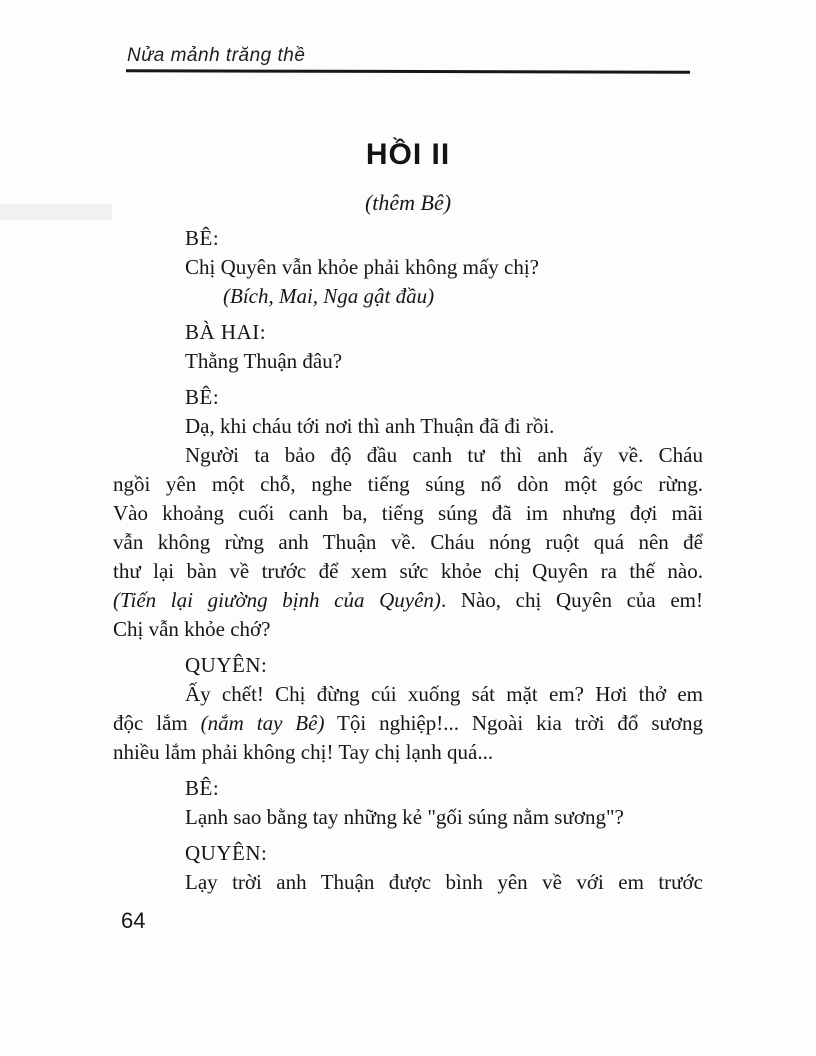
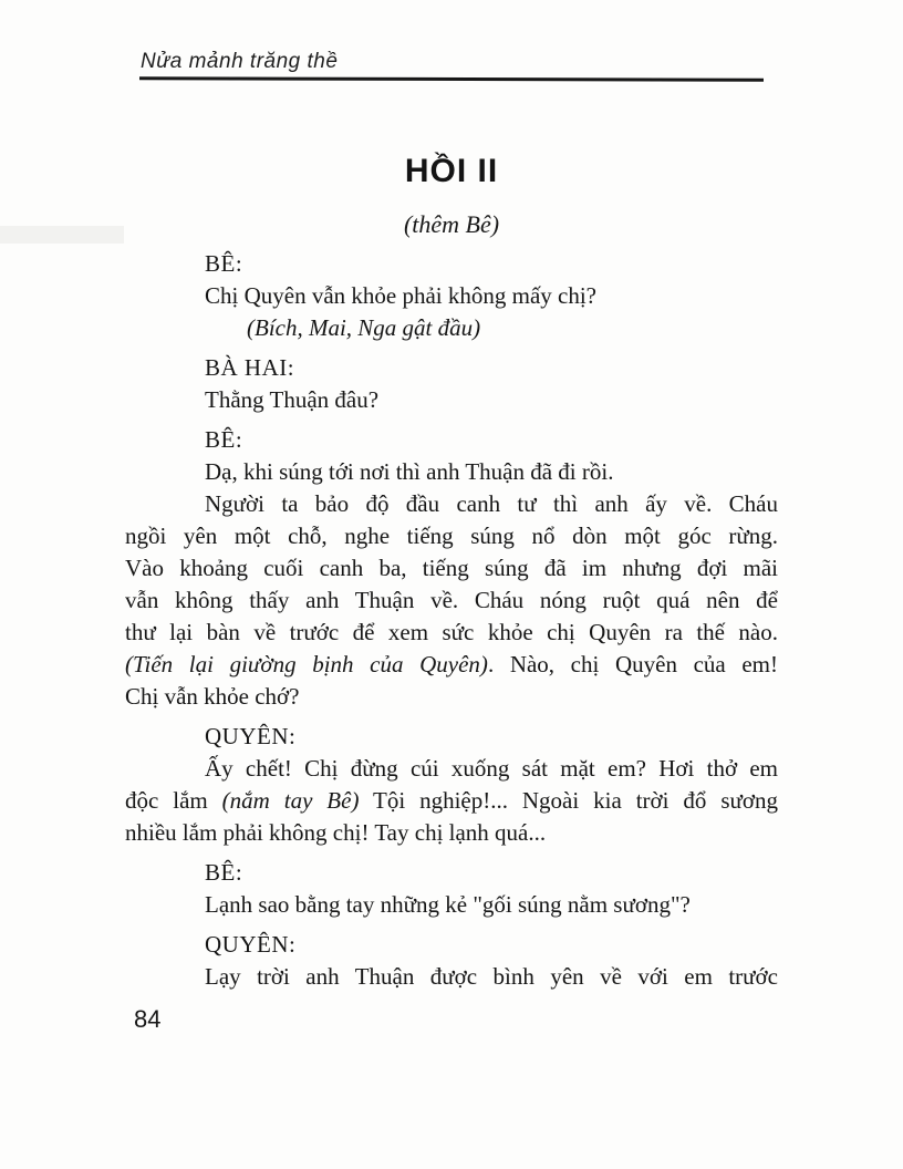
  Nửa mảnh trăng thề
  HỒI II
  (thêm Bê)
  BÊ:
  Chị Quyên vẫn khỏe phải không mấy chị?
  (Bích, Mai, Nga gật đầu)
  BÀ HAI:
  Thằng Thuận đâu?
  BÊ:
- Dạ, khi cháu tới nơi thì anh Thuận đã đi rồi.
+ Dạ, khi súng tới nơi thì anh Thuận đã đi rồi.
  Người ta bảo độ đầu canh tư thì anh ấy về. Cháu
  ngồi yên một chỗ, nghe tiếng súng nổ dòn một góc rừng.
  Vào khoảng cuối canh ba, tiếng súng đã im nhưng đợi mãi
- vẫn không rừng anh Thuận về. Cháu nóng ruột quá nên để
+ vẫn không thấy anh Thuận về. Cháu nóng ruột quá nên để
  thư lại bàn về trước để xem sức khỏe chị Quyên ra thế nào.
  (Tiến lại giường bịnh của Quyên). Nào, chị Quyên của em!
  Chị vẫn khỏe chớ?
  QUYÊN:
  Ấy chết! Chị đừng cúi xuống sát mặt em? Hơi thở em
  độc lắm (nắm tay Bê) Tội nghiệp!... Ngoài kia trời đổ sương
  nhiều lắm phải không chị! Tay chị lạnh quá...
  BÊ:
  Lạnh sao bằng tay những kẻ "gối súng nằm sương"?
  QUYÊN:
  Lạy trời anh Thuận được bình yên về với em trước
- 64
+ 84
